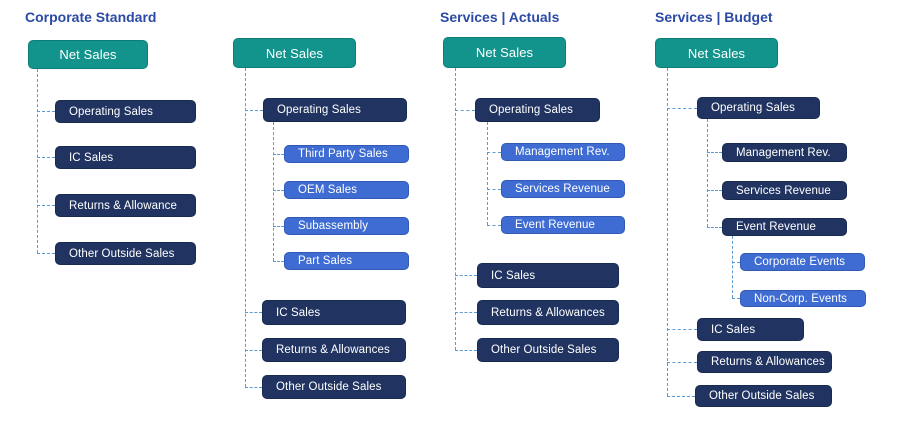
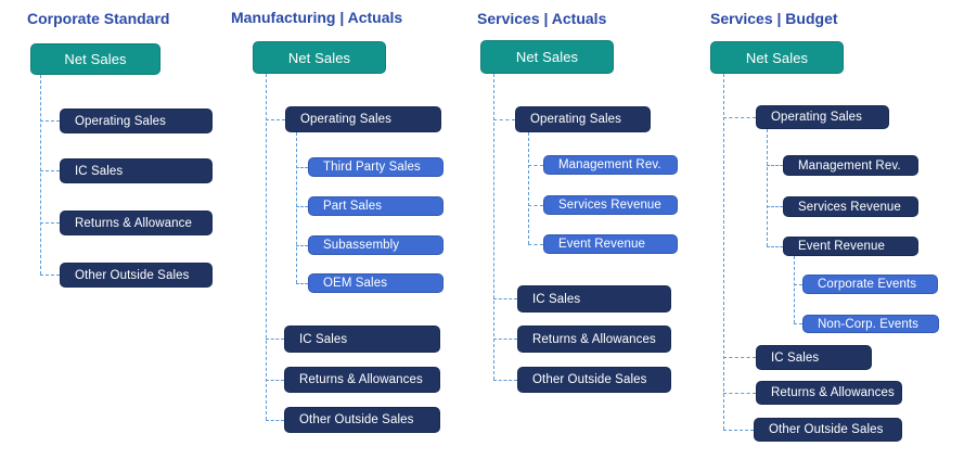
  Corporate Standard
  Net Sales
  Operating Sales
  IC Sales
  Returns & Allowance
  Other Outside Sales
+ Manufacturing | Actuals
  Net Sales
  Operating Sales
  Third Party Sales
- OEM Sales
+ Part Sales
  Subassembly
- Part Sales
+ OEM Sales
  IC Sales
  Returns & Allowances
  Other Outside Sales
  Services | Actuals
  Net Sales
  Operating Sales
  Management Rev.
  Services Revenue
  Event Revenue
  IC Sales
  Returns & Allowances
  Other Outside Sales
  Services | Budget
  Net Sales
  Operating Sales
  Management Rev.
  Services Revenue
  Event Revenue
  Corporate Events
  Non-Corp. Events
  IC Sales
  Returns & Allowances
  Other Outside Sales
